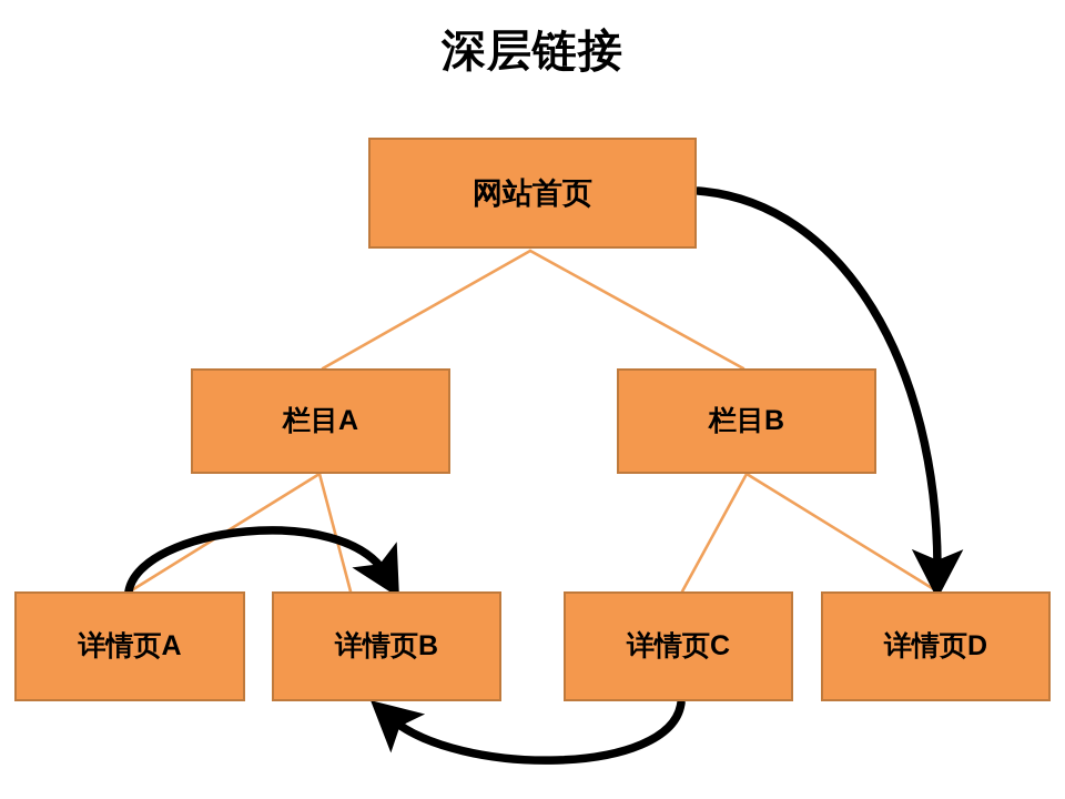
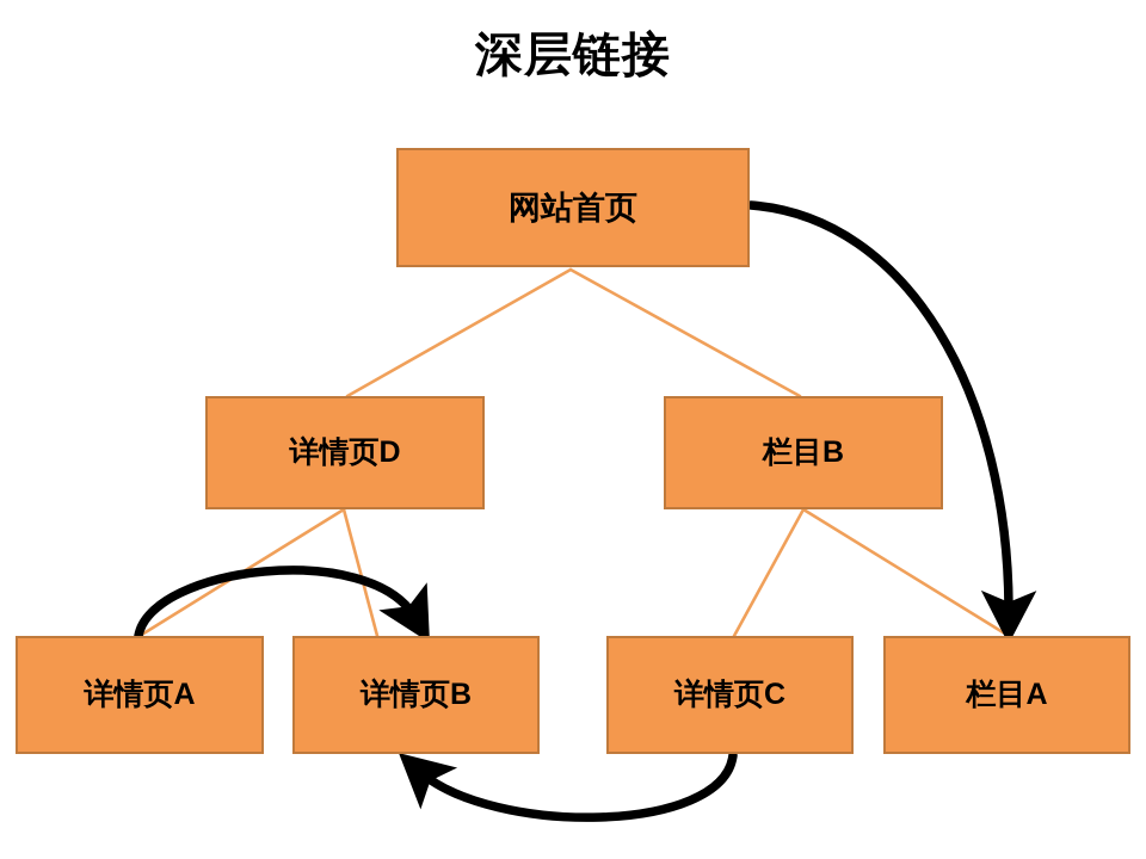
  深层链接
  网站首页
- 栏目A
+ 详情页D
  栏目B
  详情页A
  详情页B
  详情页C
- 详情页D
+ 栏目A
